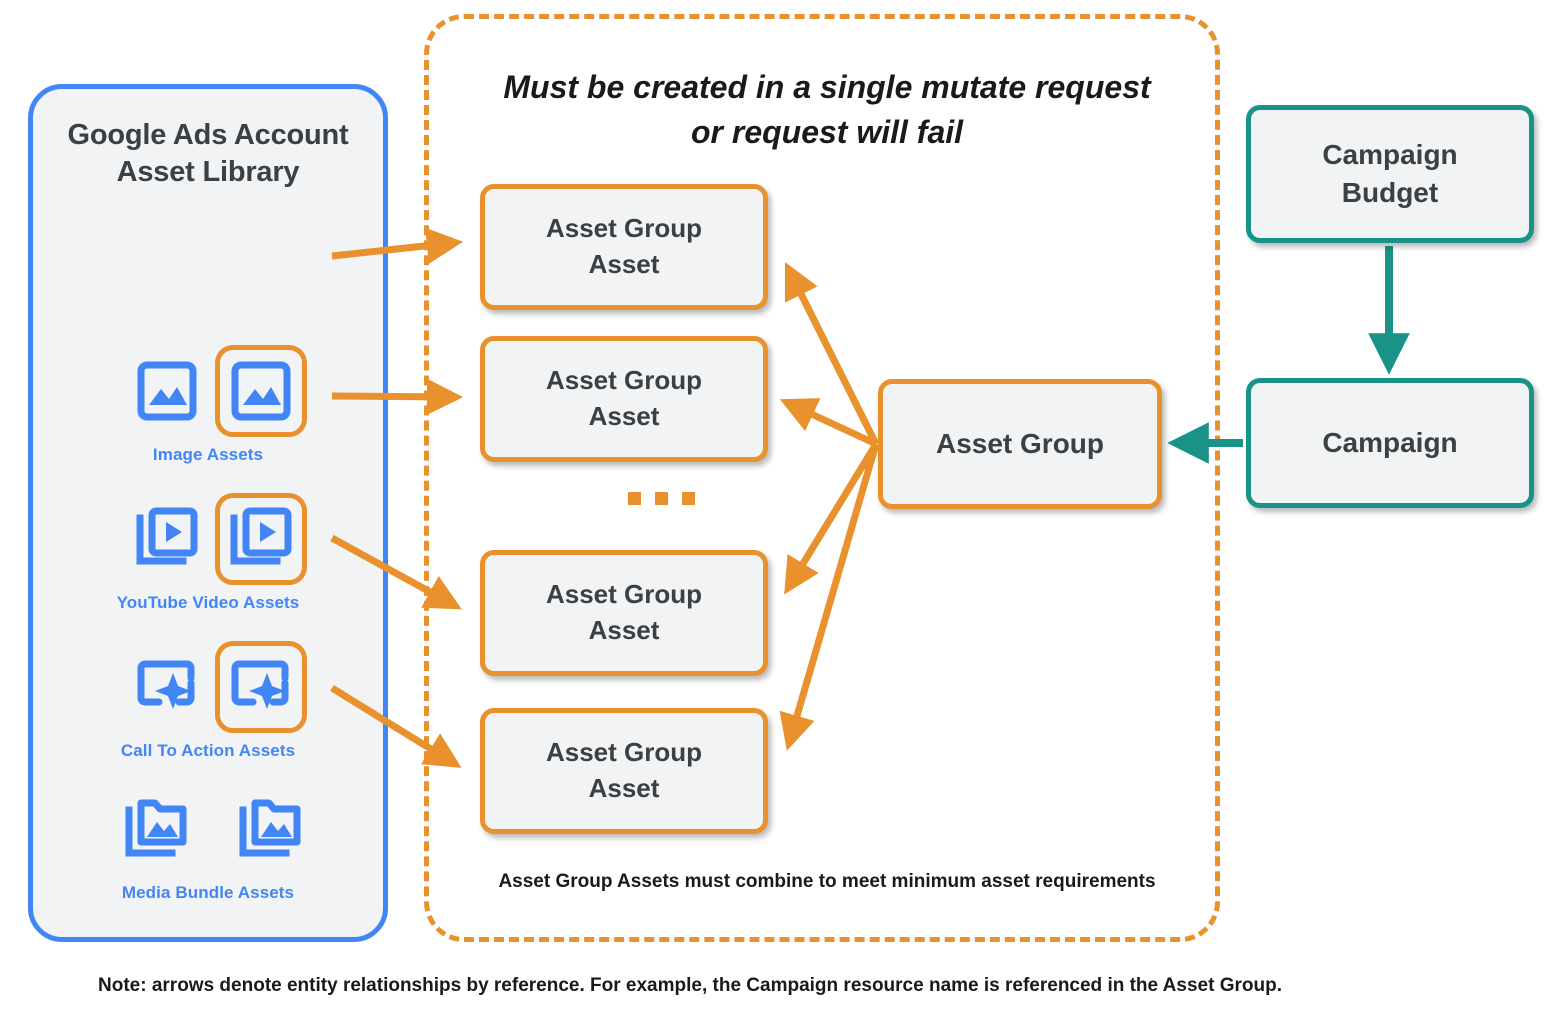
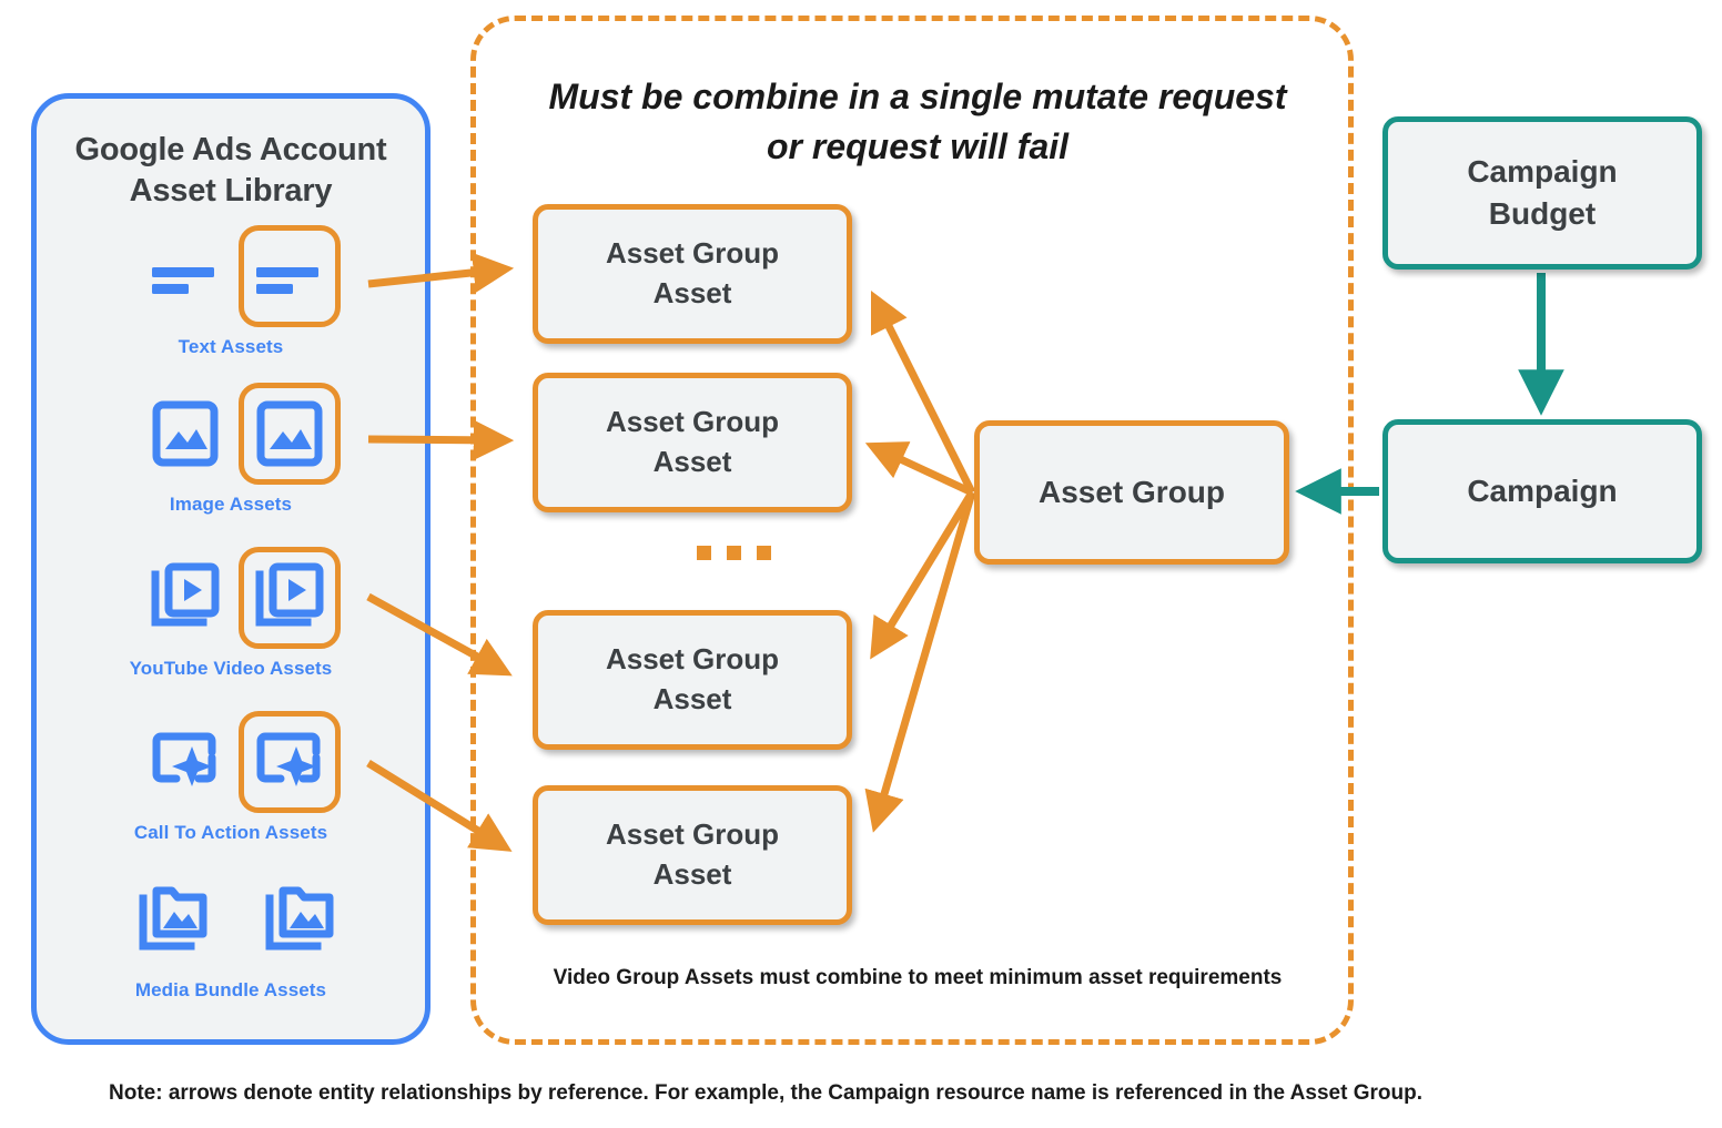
  Google Ads Account
  Asset Library
+ Text Assets
  Image Assets
  YouTube Video Assets
  Call To Action Assets
  Media Bundle Assets
- Must be created in a single mutate request
+ Must be combine in a single mutate request
  or request will fail
- Asset Group Assets must combine to meet minimum asset requirements
+ Video Group Assets must combine to meet minimum asset requirements
  Asset Group
  Asset
  Asset Group
  Asset
  Asset Group
  Asset
  Asset Group
  Asset
  Asset Group
  Campaign
  Budget
  Campaign
  Note: arrows denote entity relationships by reference. For example, the Campaign resource name is referenced in the Asset Group.
